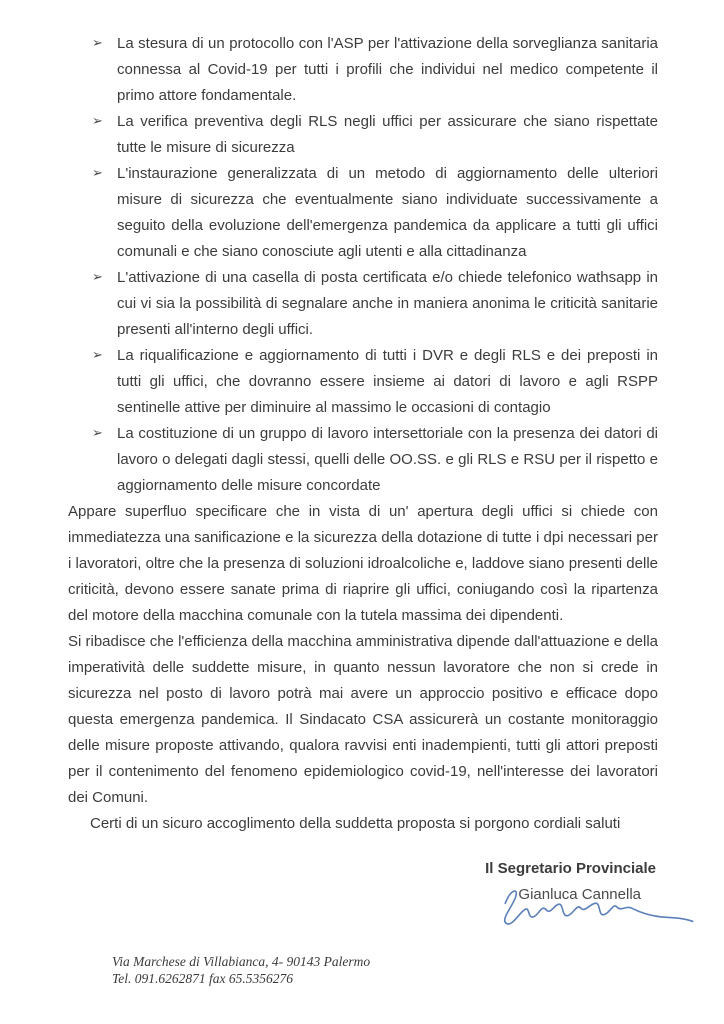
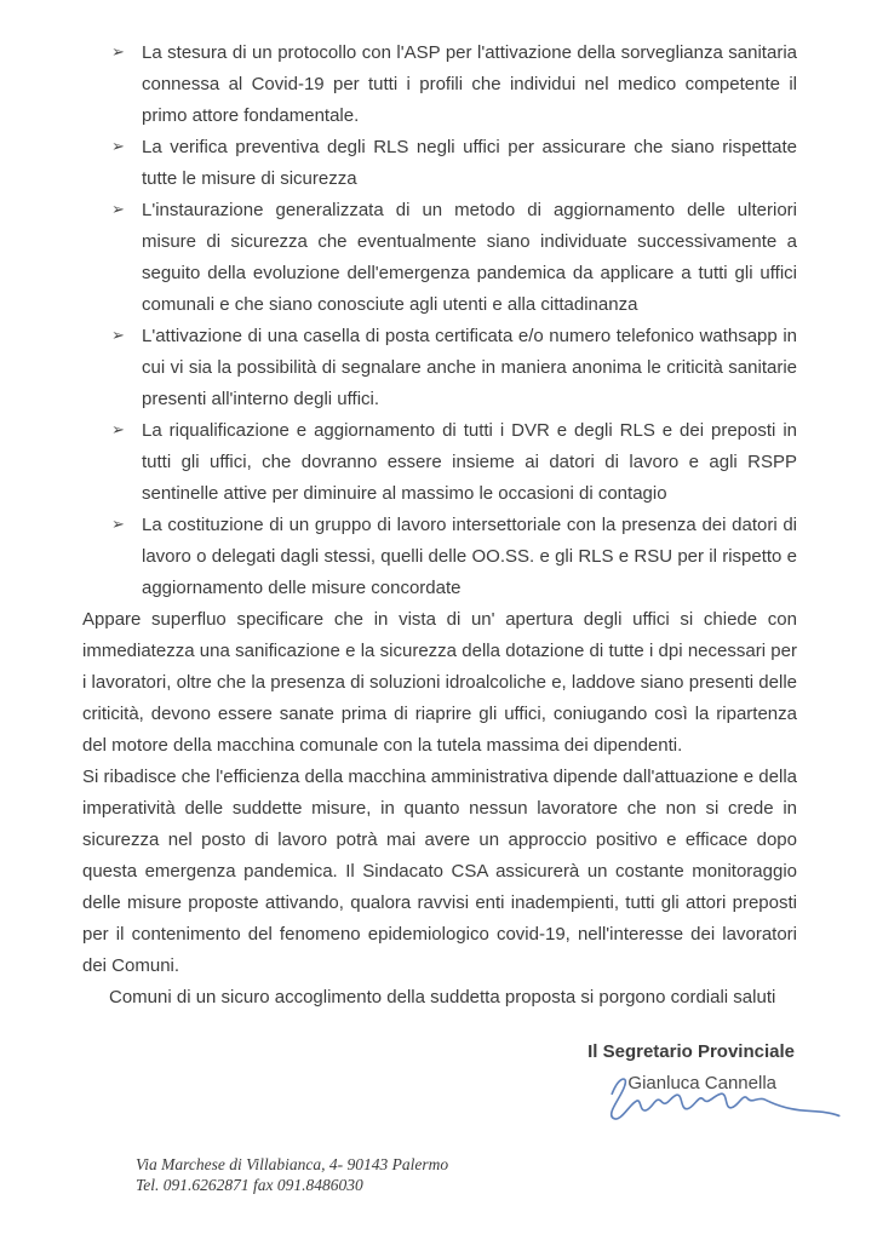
  ➢
  La stesura di un protocollo con l'ASP per l'attivazione della sorveglianza sanitaria connessa al Covid-19 per tutti i profili che individui nel medico competente il primo attore fondamentale.
  ➢
  La verifica preventiva degli RLS negli uffici per assicurare che siano rispettate tutte le misure di sicurezza
  ➢
  L'instaurazione generalizzata di un metodo di aggiornamento delle ulteriori misure di sicurezza che eventualmente siano individuate successivamente a seguito della evoluzione dell'emergenza pandemica da applicare a tutti gli uffici comunali e che siano conosciute agli utenti e alla cittadinanza
  ➢
- L'attivazione di una casella di posta certificata e/o chiede telefonico wathsapp in cui vi sia la possibilità di segnalare anche in maniera anonima le criticità sanitarie presenti all'interno degli uffici.
+ L'attivazione di una casella di posta certificata e/o numero telefonico wathsapp in cui vi sia la possibilità di segnalare anche in maniera anonima le criticità sanitarie presenti all'interno degli uffici.
  ➢
  La riqualificazione e aggiornamento di tutti i DVR e degli RLS e dei preposti in tutti gli uffici, che dovranno essere insieme ai datori di lavoro e agli RSPP sentinelle attive per diminuire al massimo le occasioni di contagio
  ➢
  La costituzione di un gruppo di lavoro intersettoriale con la presenza dei datori di lavoro o delegati dagli stessi, quelli delle OO.SS. e gli RLS e RSU per il rispetto e aggiornamento delle misure concordate
  Appare superfluo specificare che in vista di un' apertura degli uffici si chiede con immediatezza una sanificazione e la sicurezza della dotazione di tutte i dpi necessari per i lavoratori, oltre che la presenza di soluzioni idroalcoliche e, laddove siano presenti delle criticità, devono essere sanate prima di riaprire gli uffici, coniugando così la ripartenza del motore della macchina comunale con la tutela massima dei dipendenti.
  Si ribadisce che l'efficienza della macchina amministrativa dipende dall'attuazione e della imperatività delle suddette misure, in quanto nessun lavoratore che non si crede in sicurezza nel posto di lavoro potrà mai avere un approccio positivo e efficace dopo questa emergenza pandemica. Il Sindacato CSA assicurerà un costante monitoraggio delle misure proposte attivando, qualora ravvisi enti inadempienti, tutti gli attori preposti per il contenimento del fenomeno epidemiologico covid-19, nell'interesse dei lavoratori dei Comuni.
- Certi di un sicuro accoglimento della suddetta proposta si porgono cordiali saluti
+ Comuni di un sicuro accoglimento della suddetta proposta si porgono cordiali saluti
  Il Segretario Provinciale
  Gianluca Cannella
  Via Marchese di Villabianca, 4- 90143 Palermo
- Tel. 091.6262871 fax 65.5356276
+ Tel. 091.6262871 fax 091.8486030
